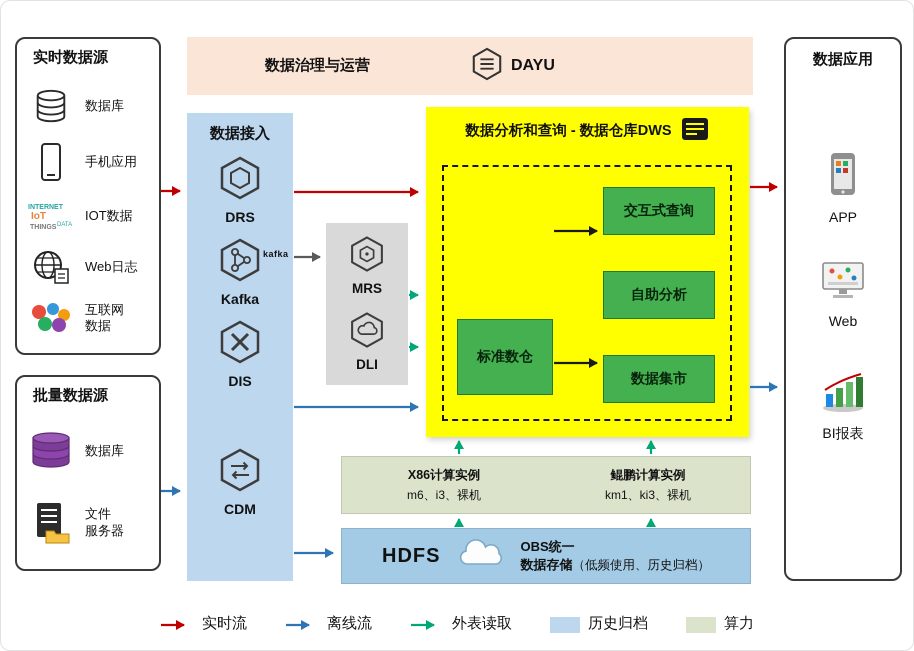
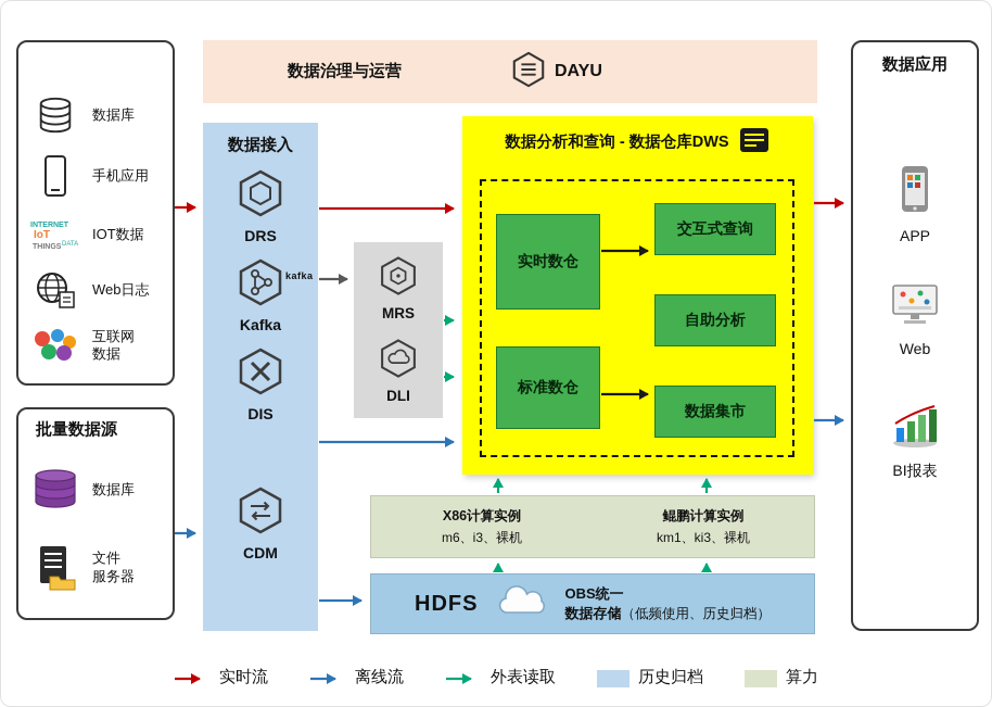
- 实时数据源
  数据库
  手机应用
  IoT
  IOT数据
  Web日志
  互联网
  数据
  批量数据源
  数据库
  文件
  服务器
  数据治理与运营
  DAYU
  数据接入
  DRS
  kafka
  Kafka
  DIS
  CDM
  MRS
  DLI
  数据分析和查询 - 数据仓库DWS
+ 实时数仓
  标准数仓
  交互式查询
  自助分析
  数据集市
  X86计算实例
  m6、i3、裸机
  鲲鹏计算实例
  km1、ki3、裸机
  HDFS
  OBS统一
  数据存储（低频使用、历史归档）
  数据应用
  APP
  Web
  BI报表
  实时流
  离线流
  外表读取
  历史归档
  算力
